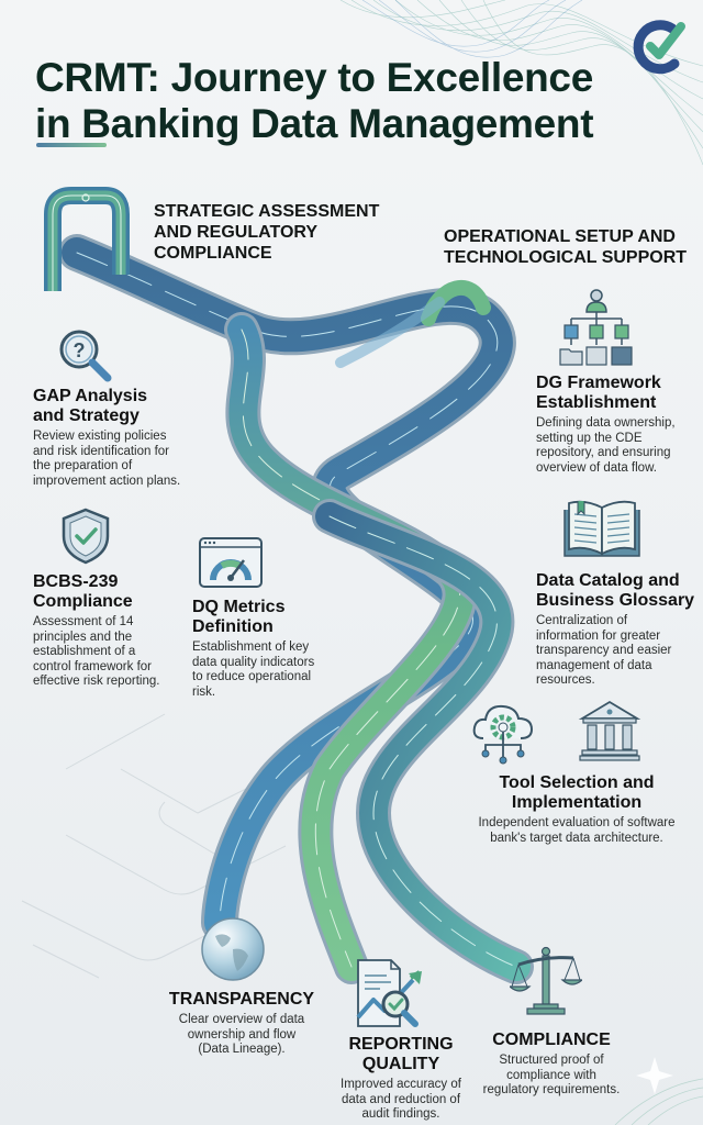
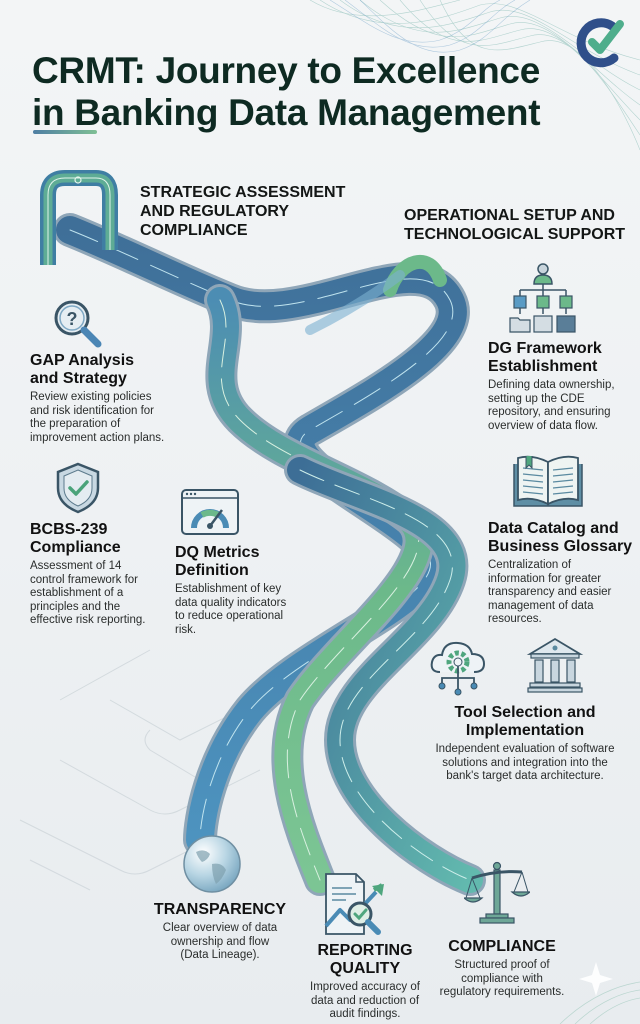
  CRMT: Journey to Excellence
  in Banking Data Management
  STRATEGIC ASSESSMENT
  AND REGULATORY
  COMPLIANCE
  OPERATIONAL SETUP AND
  TECHNOLOGICAL SUPPORT
  ?
  GAP Analysis
  and Strategy
  Review existing policies
  and risk identification for
  the preparation of
  improvement action plans.
  BCBS-239
  Compliance
  Assessment of 14
- principles and the
+ control framework for
  establishment of a
- control framework for
+ principles and the
  effective risk reporting.
  DQ Metrics
  Definition
  Establishment of key
  data quality indicators
  to reduce operational
  risk.
  DG Framework
  Establishment
  Defining data ownership,
  setting up the CDE
  repository, and ensuring
  overview of data flow.
  Data Catalog and
  Business Glossary
  Centralization of
  information for greater
  transparency and easier
  management of data
  resources.
  Tool Selection and
  Implementation
  Independent evaluation of software
+ solutions and integration into the
  bank's target data architecture.
  TRANSPARENCY
  Clear overview of data
  ownership and flow
  (Data Lineage).
  REPORTING
  QUALITY
  Improved accuracy of
  data and reduction of
  audit findings.
  COMPLIANCE
  Structured proof of
  compliance with
  regulatory requirements.
